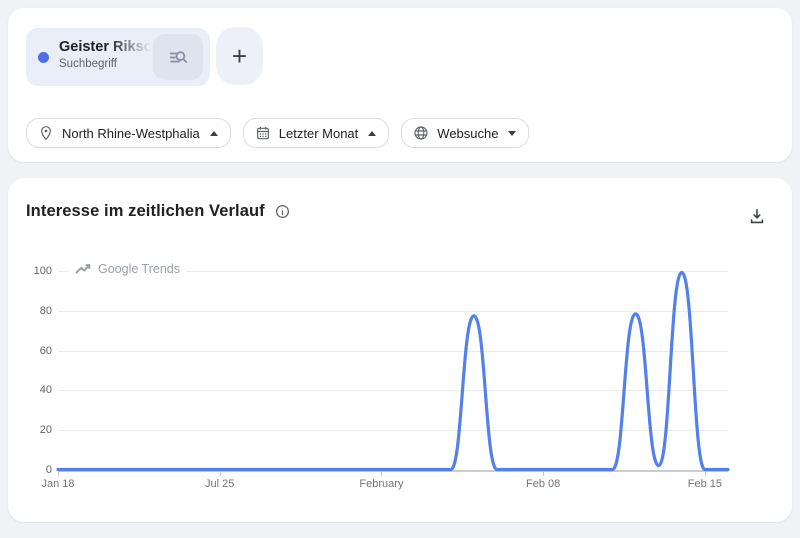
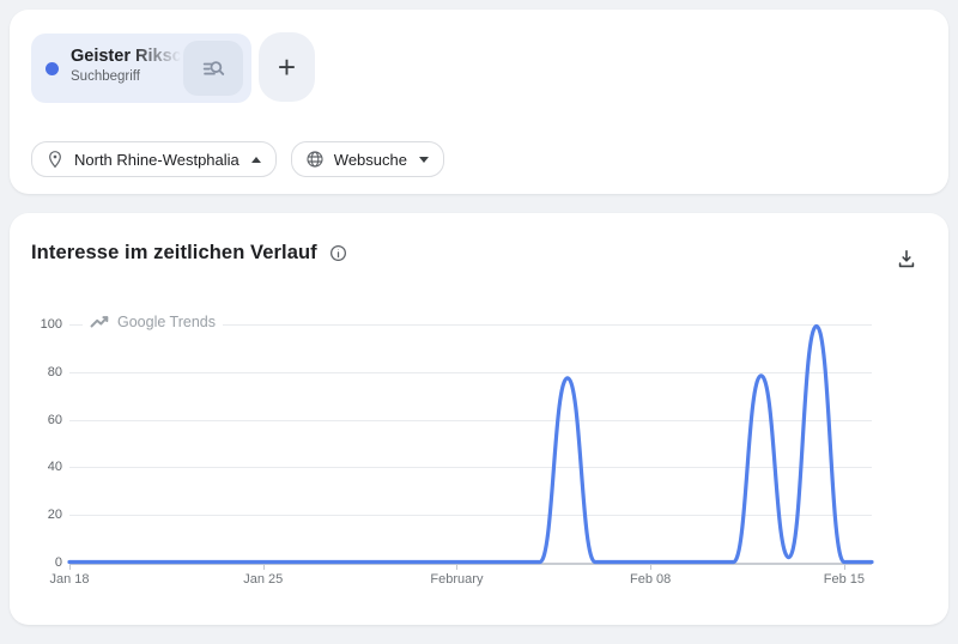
  Geister Riksc
  Suchbegriff
  +
  North Rhine-Westphalia
- Letzter Monat
  Websuche
  Interesse im zeitlichen Verlauf
  Google Trends
  0
  20
  40
  60
  80
  100
  Jan 18
- Jul 25
+ Jan 25
  February
  Feb 08
  Feb 15
